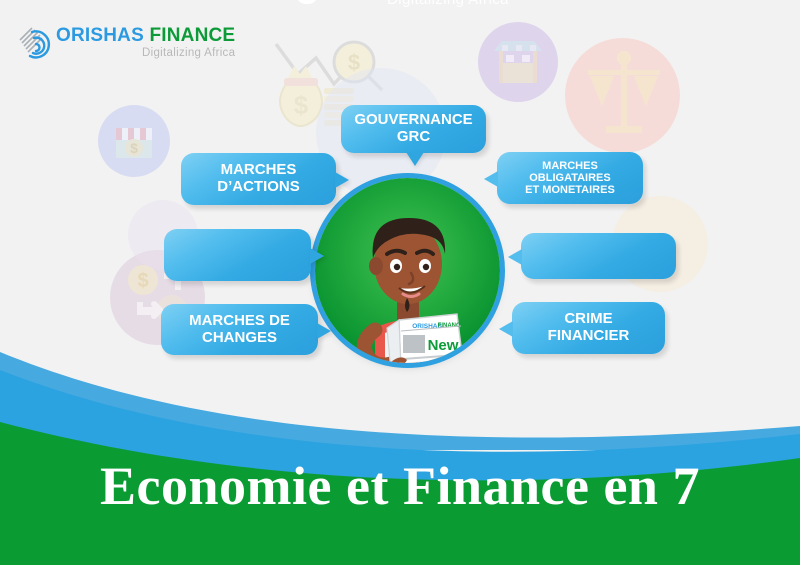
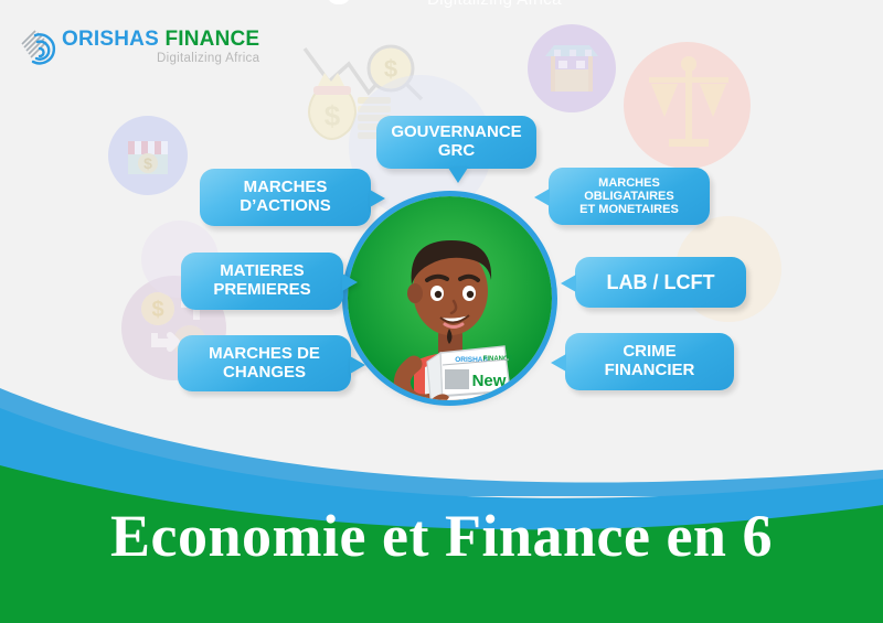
  $
  $
  $
  ORISHAS FINANCE
  Digitalizing Africa
  New
  GOUVERNANCE
  GRC
  MARCHES
  D’ACTIONS
  MARCHES
  OBLIGATAIRES
  ET MONETAIRES
+ MATIERES
+ PREMIERES
+ LAB / LCFT
  MARCHES DE
  CHANGES
  CRIME
  FINANCIER
- Economie et Finance en 7
+ Economie et Finance en 6
